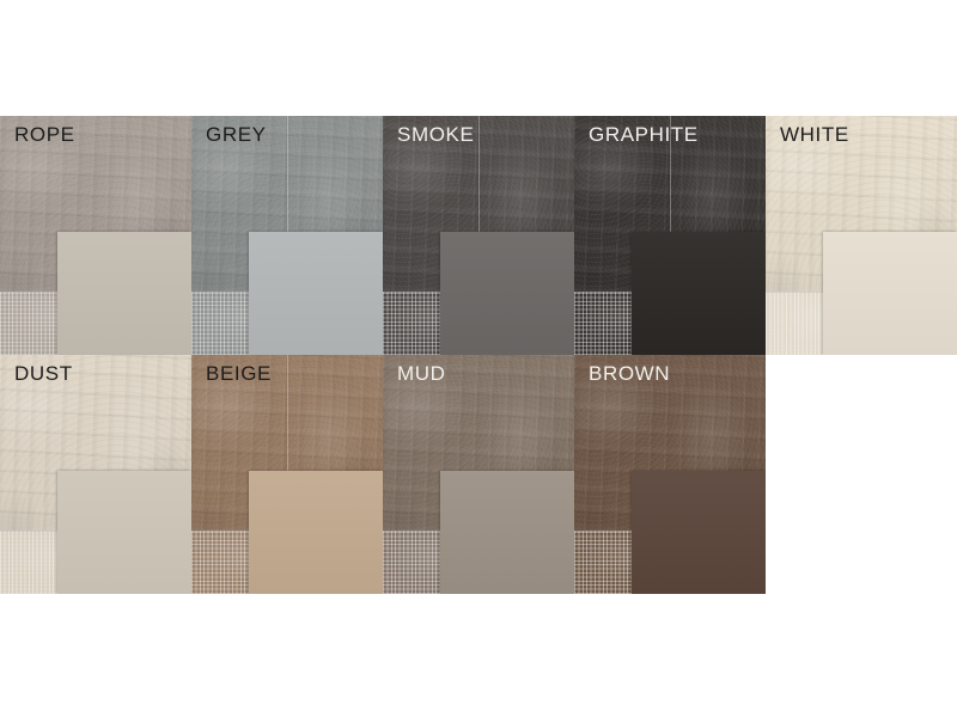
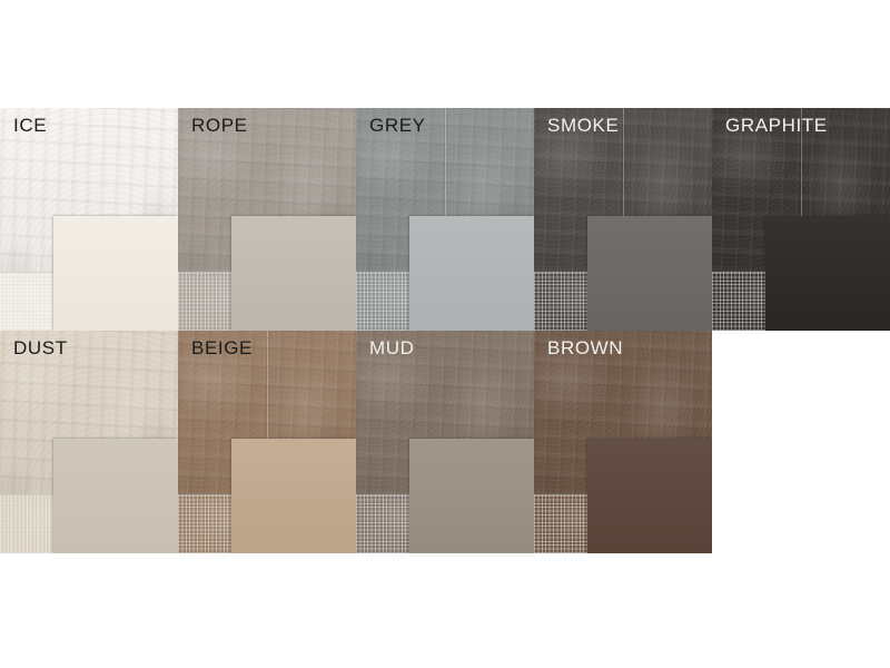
+ ICE
  ROPE
  GREY
  SMOKE
  GRAPHITE
- WHITE
  DUST
  BEIGE
  MUD
  BROWN
